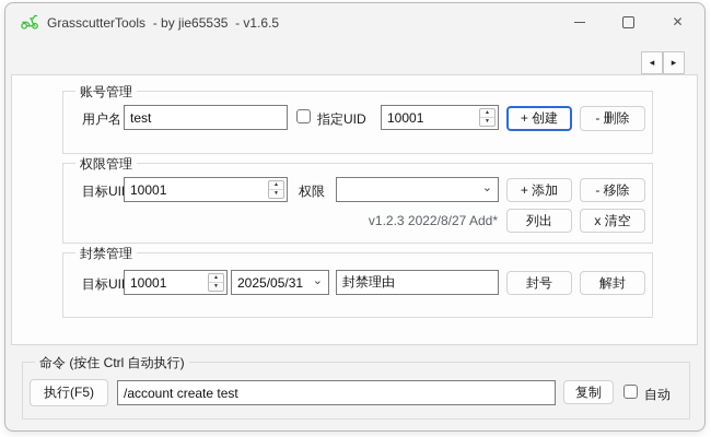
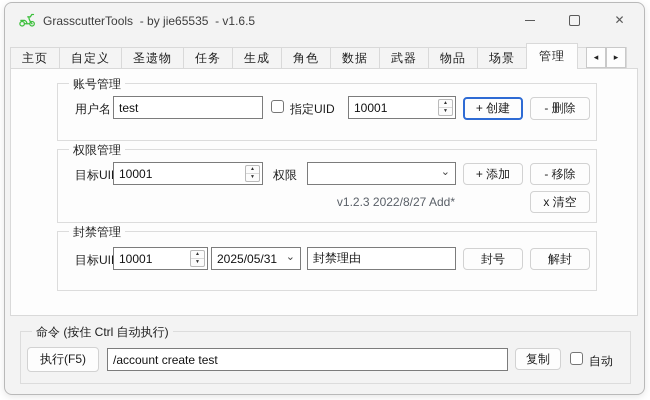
  GrasscutterTools - by jie65535 - v1.6.5
  ✕
+ 主页
+ 自定义
+ 圣遗物
+ 任务
+ 生成
+ 角色
+ 数据
+ 武器
+ 物品
+ 场景
+ 管理
  ◂
  ▸
  账号管理
  用户名
  test
  指定UID
  10001
  + 创建
  - 删除
  权限管理
  目标UI
  10001
  权限
  ⌄
  + 添加
  - 移除
  v1.2.3 2022/8/27 Add*
- 列出
  x 清空
  封禁管理
  目标UI
  10001
  2025/05/31
  ⌄
  封禁理由
  封号
  解封
  命令 (按住 Ctrl 自动执行)
  执行(F5)
  /account create test
  复制
  自动
